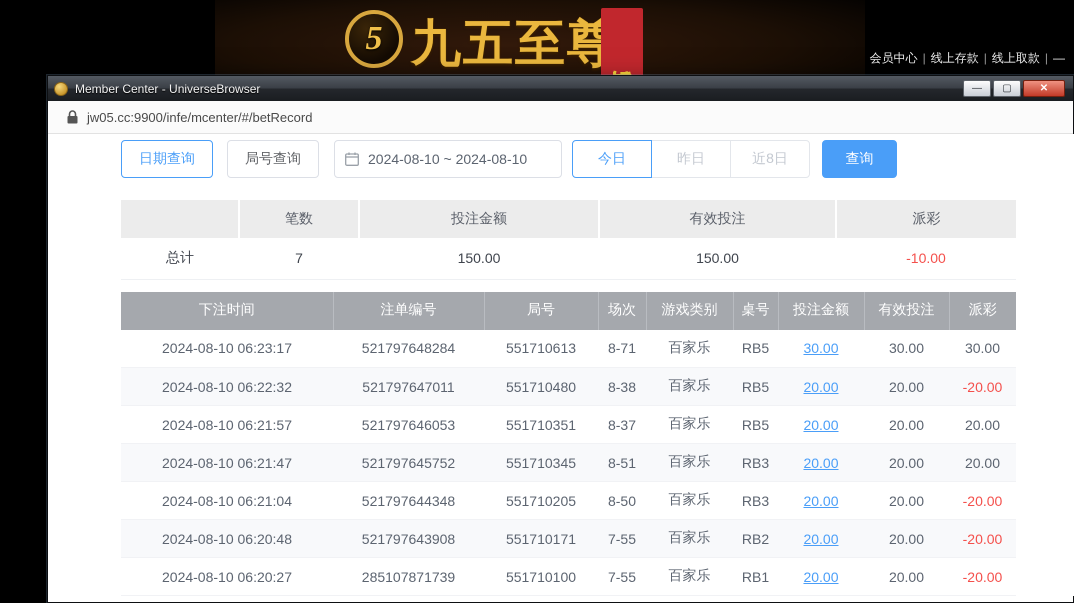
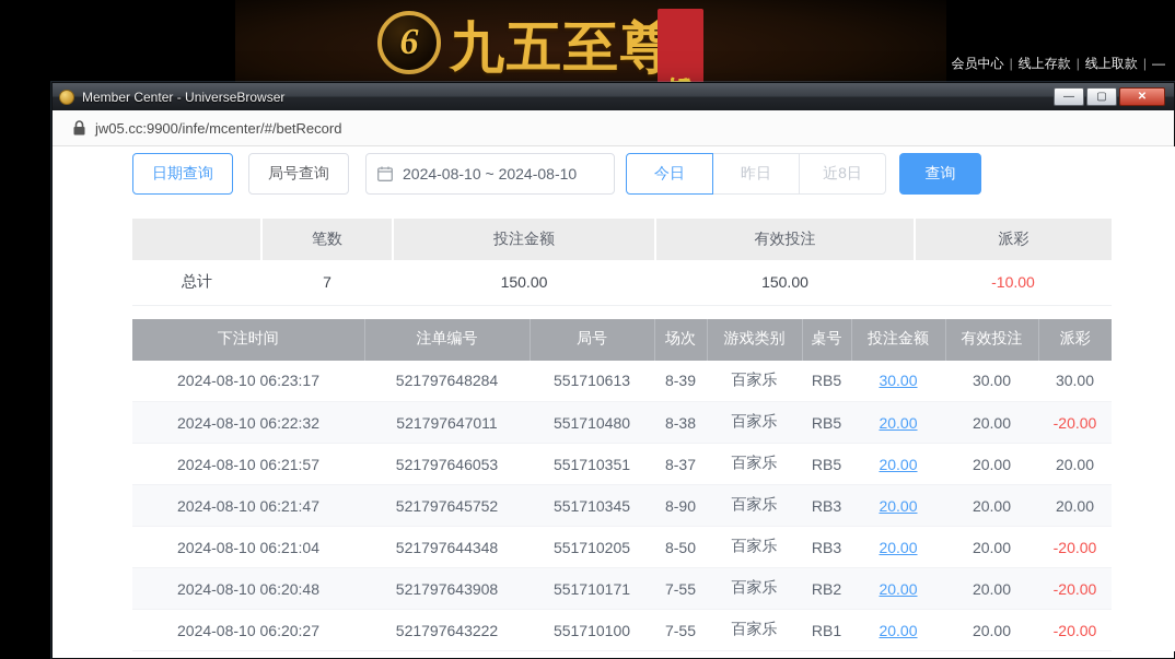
- 5
+ 6
  九五至尊
  会员中心 | 线上存款 | 线上取款 | —
  Member Center - UniverseBrowser
  —
  ▢
  ✕
  jw05.cc:9900/infe/mcenter/#/betRecord
  日期查询
  局号查询
  2024-08-10 ~ 2024-08-10
  今日
  昨日
  近8日
  查询
  	笔数	投注金额	有效投注	派彩
  总计	7	150.00	150.00	-10.00
  下注时间	注单编号	局号	场次	游戏类别	桌号	投注金额	有效投注	派彩
- 2024-08-10 06:23:17	521797648284	551710613	8-71	百家乐	RB5	30.00	30.00	30.00
+ 2024-08-10 06:23:17	521797648284	551710613	8-39	百家乐	RB5	30.00	30.00	30.00
  2024-08-10 06:22:32	521797647011	551710480	8-38	百家乐	RB5	20.00	20.00	-20.00
  2024-08-10 06:21:57	521797646053	551710351	8-37	百家乐	RB5	20.00	20.00	20.00
- 2024-08-10 06:21:47	521797645752	551710345	8-51	百家乐	RB3	20.00	20.00	20.00
+ 2024-08-10 06:21:47	521797645752	551710345	8-90	百家乐	RB3	20.00	20.00	20.00
  2024-08-10 06:21:04	521797644348	551710205	8-50	百家乐	RB3	20.00	20.00	-20.00
  2024-08-10 06:20:48	521797643908	551710171	7-55	百家乐	RB2	20.00	20.00	-20.00
- 2024-08-10 06:20:27	285107871739	551710100	7-55	百家乐	RB1	20.00	20.00	-20.00
+ 2024-08-10 06:20:27	521797643222	551710100	7-55	百家乐	RB1	20.00	20.00	-20.00
